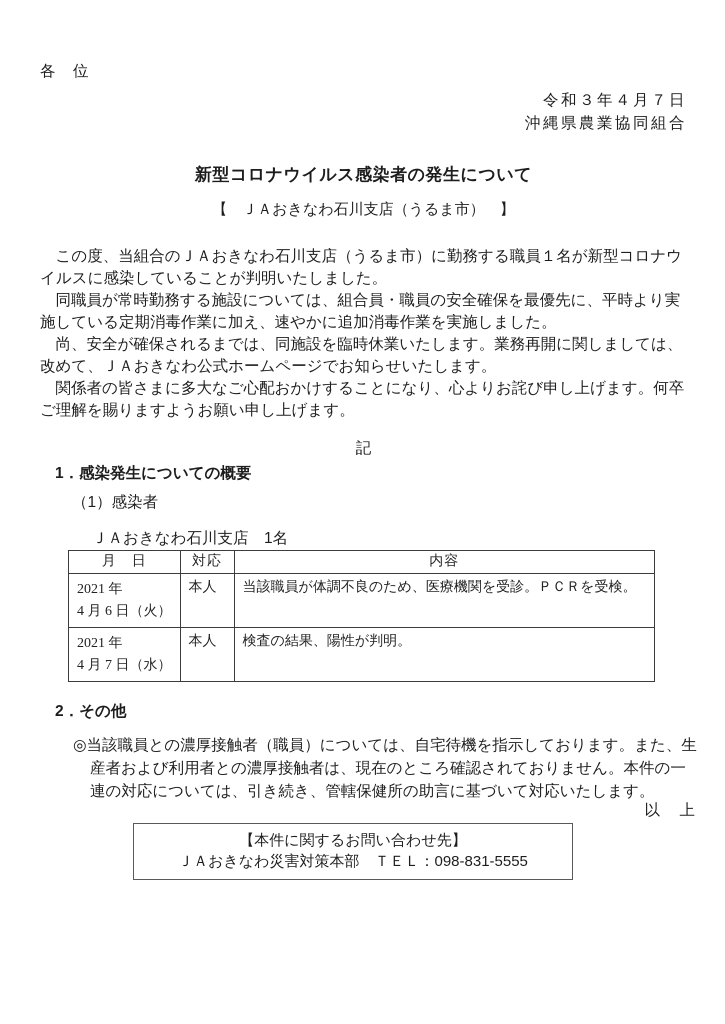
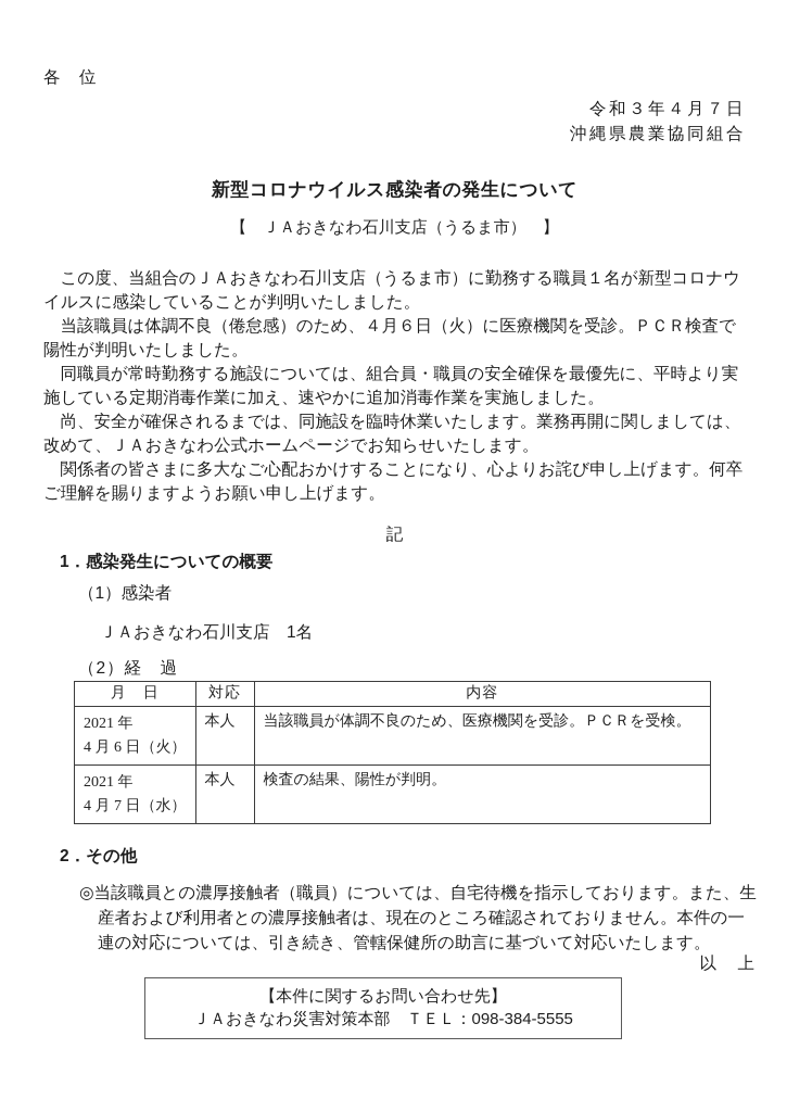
  各 位
  令和３年４月７日
  沖縄県農業協同組合
  新型コロナウイルス感染者の発生について
  【 ＪＡおきなわ石川支店（うるま市） 】
  この度、当組合のＪＡおきなわ石川支店（うるま市）に勤務する職員１名が新型コロナウイルスに感染していることが判明いたしました。
+ 当該職員は体調不良（倦怠感）のため、４月６日（火）に医療機関を受診。ＰＣＲ検査で陽性が判明いたしました。
  同職員が常時勤務する施設については、組合員・職員の安全確保を最優先に、平時より実施している定期消毒作業に加え、速やかに追加消毒作業を実施しました。
  尚、安全が確保されるまでは、同施設を臨時休業いたします。業務再開に関しましては、改めて、ＪＡおきなわ公式ホームページでお知らせいたします。
  関係者の皆さまに多大なご心配おかけすることになり、心よりお詫び申し上げます。何卒ご理解を賜りますようお願い申し上げます。
  記
  1．感染発生についての概要
  （1）感染者
  ＪＡおきなわ石川支店 1名
+ （2）経 過
  月 日	対応	内容
  2021 年 4 月 6 日（火）	本人	当該職員が体調不良のため、医療機関を受診。ＰＣＲを受検。
  2021 年 4 月 7 日（水）	本人	検査の結果、陽性が判明。
  2．その他
  ◎当該職員との濃厚接触者（職員）については、自宅待機を指示しております。また、生産者および利用者との濃厚接触者は、現在のところ確認されておりません。本件の一連の対応については、引き続き、管轄保健所の助言に基づいて対応いたします。
  以 上
  【本件に関するお問い合わせ先】
- ＪＡおきなわ災害対策本部 ＴＥＬ：098-831-5555
+ ＪＡおきなわ災害対策本部 ＴＥＬ：098-384-5555
